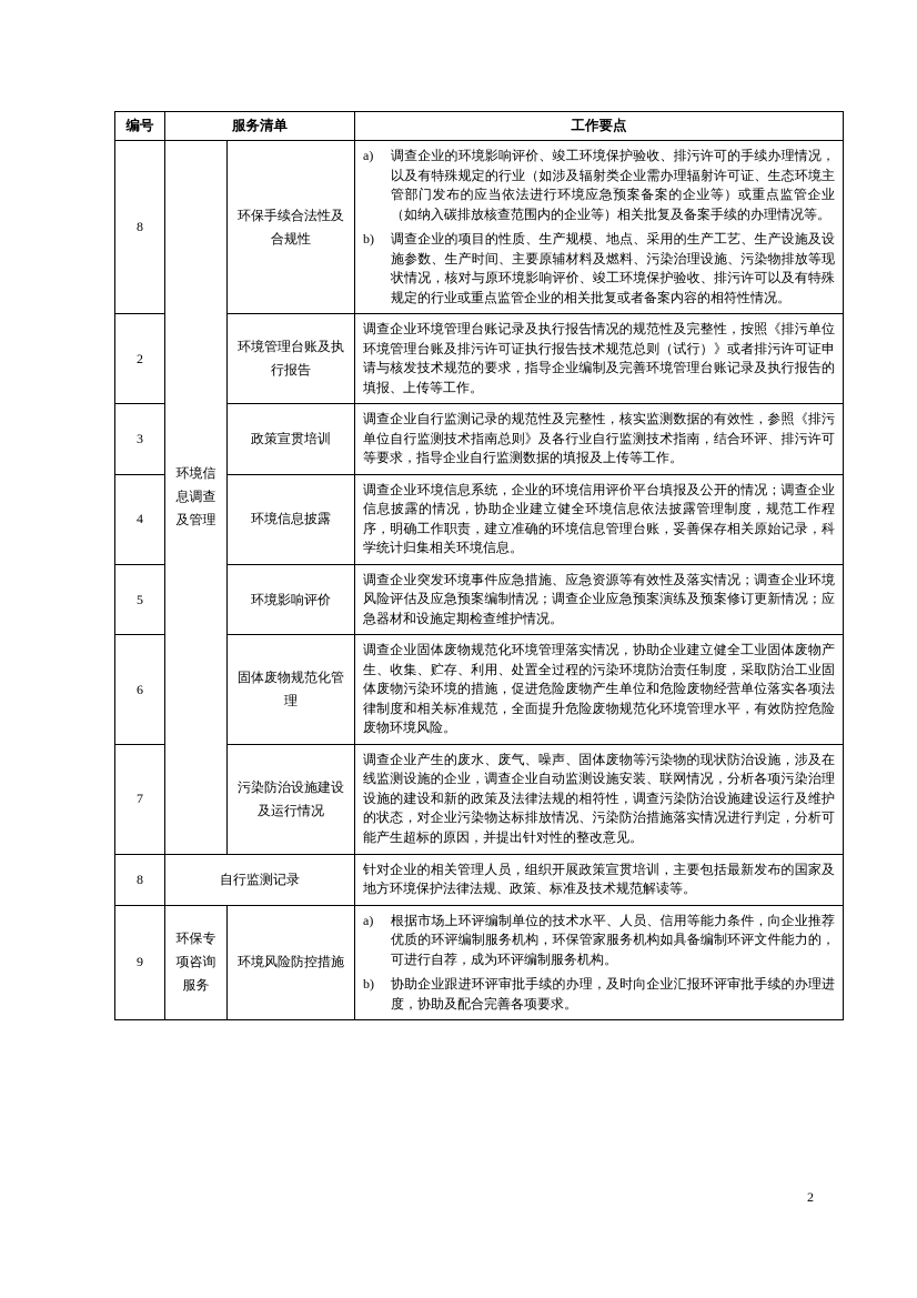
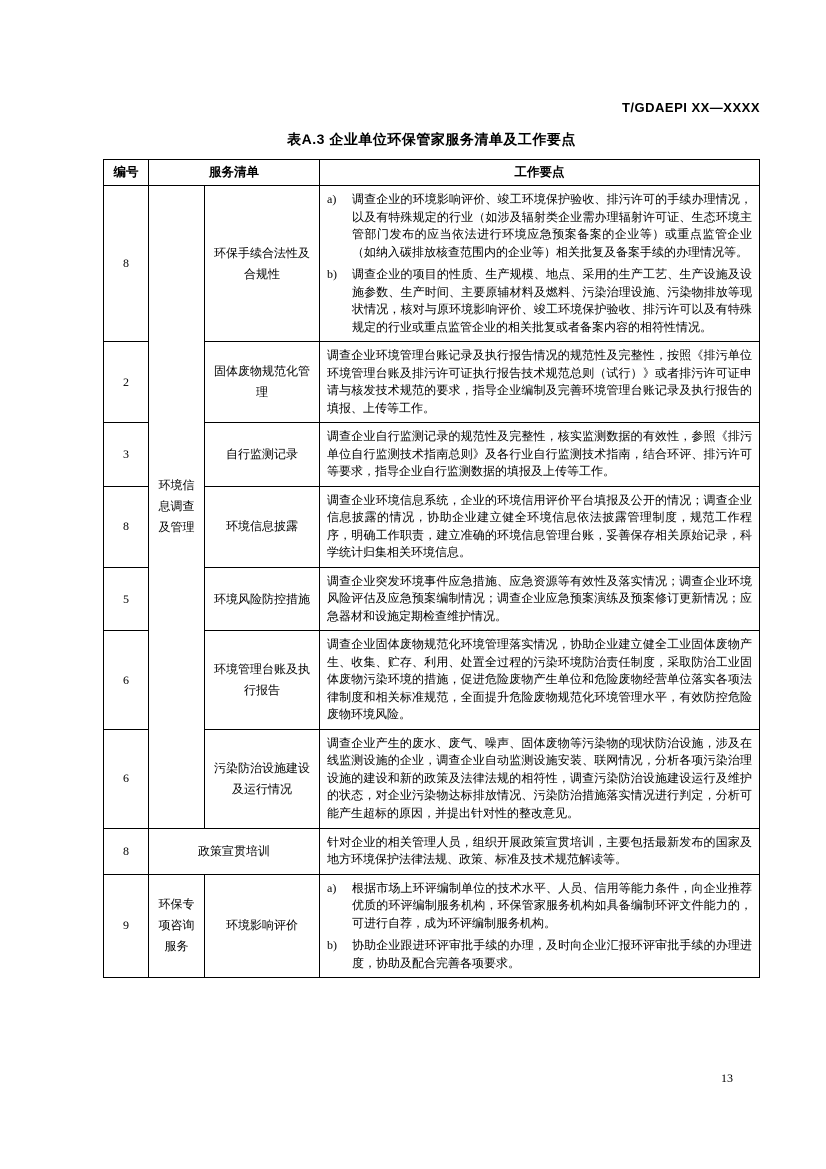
+ T/GDAEPI XX—XXXX
+ 表A.3 企业单位环保管家服务清单及工作要点
  编号	服务清单	工作要点
  8	环境信息调查及管理	环保手续合法性及合规性	a) 调查企业的环境影响评价、竣工环境保护验收、排污许可的手续办理情况，以及有特殊规定的行业（如涉及辐射类企业需办理辐射许可证、生态环境主管部门发布的应当依法进行环境应急预案备案的企业等）或重点监管企业（如纳入碳排放核查范围内的企业等）相关批复及备案手续的办理情况等。 b) 调查企业的项目的性质、生产规模、地点、采用的生产工艺、生产设施及设施参数、生产时间、主要原辅材料及燃料、污染治理设施、污染物排放等现状情况，核对与原环境影响评价、竣工环境保护验收、排污许可以及有特殊规定的行业或重点监管企业的相关批复或者备案内容的相符性情况。
- 2	环境管理台账及执行报告	调查企业环境管理台账记录及执行报告情况的规范性及完整性，按照《排污单位环境管理台账及排污许可证执行报告技术规范总则（试行）》或者排污许可证申请与核发技术规范的要求，指导企业编制及完善环境管理台账记录及执行报告的填报、上传等工作。
+ 2	固体废物规范化管理	调查企业环境管理台账记录及执行报告情况的规范性及完整性，按照《排污单位环境管理台账及排污许可证执行报告技术规范总则（试行）》或者排污许可证申请与核发技术规范的要求，指导企业编制及完善环境管理台账记录及执行报告的填报、上传等工作。
- 3	政策宣贯培训	调查企业自行监测记录的规范性及完整性，核实监测数据的有效性，参照《排污单位自行监测技术指南总则》及各行业自行监测技术指南，结合环评、排污许可等要求，指导企业自行监测数据的填报及上传等工作。
+ 3	自行监测记录	调查企业自行监测记录的规范性及完整性，核实监测数据的有效性，参照《排污单位自行监测技术指南总则》及各行业自行监测技术指南，结合环评、排污许可等要求，指导企业自行监测数据的填报及上传等工作。
- 4	环境信息披露	调查企业环境信息系统，企业的环境信用评价平台填报及公开的情况；调查企业信息披露的情况，协助企业建立健全环境信息依法披露管理制度，规范工作程序，明确工作职责，建立准确的环境信息管理台账，妥善保存相关原始记录，科学统计归集相关环境信息。
+ 8	环境信息披露	调查企业环境信息系统，企业的环境信用评价平台填报及公开的情况；调查企业信息披露的情况，协助企业建立健全环境信息依法披露管理制度，规范工作程序，明确工作职责，建立准确的环境信息管理台账，妥善保存相关原始记录，科学统计归集相关环境信息。
- 5	环境影响评价	调查企业突发环境事件应急措施、应急资源等有效性及落实情况；调查企业环境风险评估及应急预案编制情况；调查企业应急预案演练及预案修订更新情况；应急器材和设施定期检查维护情况。
+ 5	环境风险防控措施	调查企业突发环境事件应急措施、应急资源等有效性及落实情况；调查企业环境风险评估及应急预案编制情况；调查企业应急预案演练及预案修订更新情况；应急器材和设施定期检查维护情况。
- 6	固体废物规范化管理	调查企业固体废物规范化环境管理落实情况，协助企业建立健全工业固体废物产生、收集、贮存、利用、处置全过程的污染环境防治责任制度，采取防治工业固体废物污染环境的措施，促进危险废物产生单位和危险废物经营单位落实各项法律制度和相关标准规范，全面提升危险废物规范化环境管理水平，有效防控危险废物环境风险。
+ 6	环境管理台账及执行报告	调查企业固体废物规范化环境管理落实情况，协助企业建立健全工业固体废物产生、收集、贮存、利用、处置全过程的污染环境防治责任制度，采取防治工业固体废物污染环境的措施，促进危险废物产生单位和危险废物经营单位落实各项法律制度和相关标准规范，全面提升危险废物规范化环境管理水平，有效防控危险废物环境风险。
- 7	污染防治设施建设及运行情况	调查企业产生的废水、废气、噪声、固体废物等污染物的现状防治设施，涉及在线监测设施的企业，调查企业自动监测设施安装、联网情况，分析各项污染治理设施的建设和新的政策及法律法规的相符性，调查污染防治设施建设运行及维护的状态，对企业污染物达标排放情况、污染防治措施落实情况进行判定，分析可能产生超标的原因，并提出针对性的整改意见。
+ 6	污染防治设施建设及运行情况	调查企业产生的废水、废气、噪声、固体废物等污染物的现状防治设施，涉及在线监测设施的企业，调查企业自动监测设施安装、联网情况，分析各项污染治理设施的建设和新的政策及法律法规的相符性，调查污染防治设施建设运行及维护的状态，对企业污染物达标排放情况、污染防治措施落实情况进行判定，分析可能产生超标的原因，并提出针对性的整改意见。
- 8	自行监测记录	针对企业的相关管理人员，组织开展政策宣贯培训，主要包括最新发布的国家及地方环境保护法律法规、政策、标准及技术规范解读等。
+ 8	政策宣贯培训	针对企业的相关管理人员，组织开展政策宣贯培训，主要包括最新发布的国家及地方环境保护法律法规、政策、标准及技术规范解读等。
- 9	环保专项咨询服务	环境风险防控措施	a) 根据市场上环评编制单位的技术水平、人员、信用等能力条件，向企业推荐优质的环评编制服务机构，环保管家服务机构如具备编制环评文件能力的，可进行自荐，成为环评编制服务机构。 b) 协助企业跟进环评审批手续的办理，及时向企业汇报环评审批手续的办理进度，协助及配合完善各项要求。
+ 9	环保专项咨询服务	环境影响评价	a) 根据市场上环评编制单位的技术水平、人员、信用等能力条件，向企业推荐优质的环评编制服务机构，环保管家服务机构如具备编制环评文件能力的，可进行自荐，成为环评编制服务机构。 b) 协助企业跟进环评审批手续的办理，及时向企业汇报环评审批手续的办理进度，协助及配合完善各项要求。
- 2
+ 13
